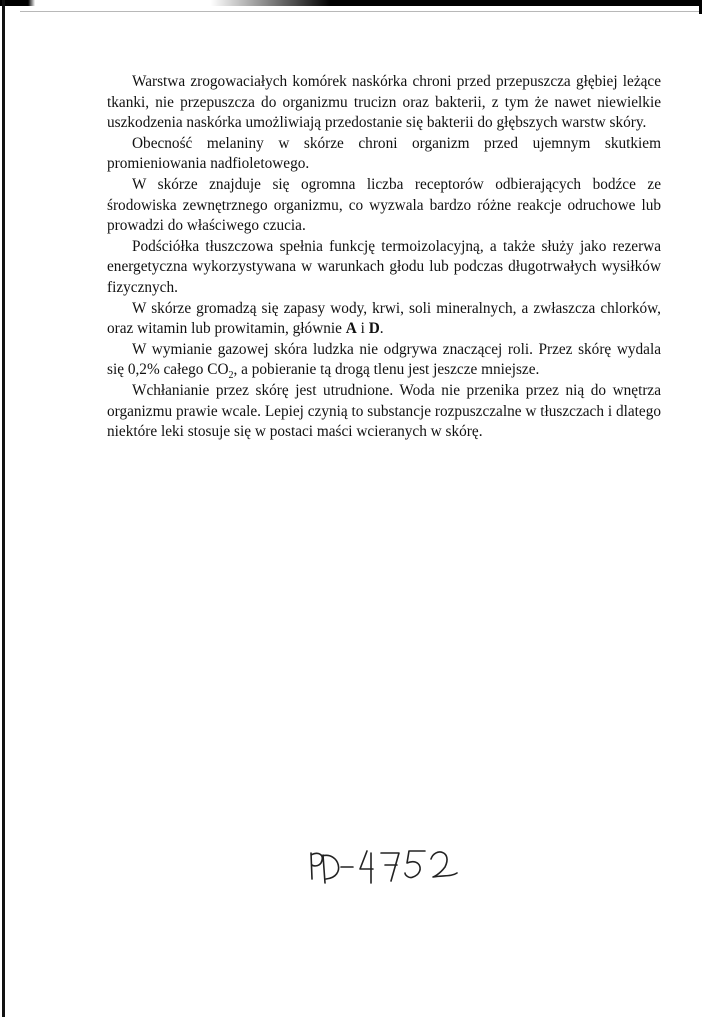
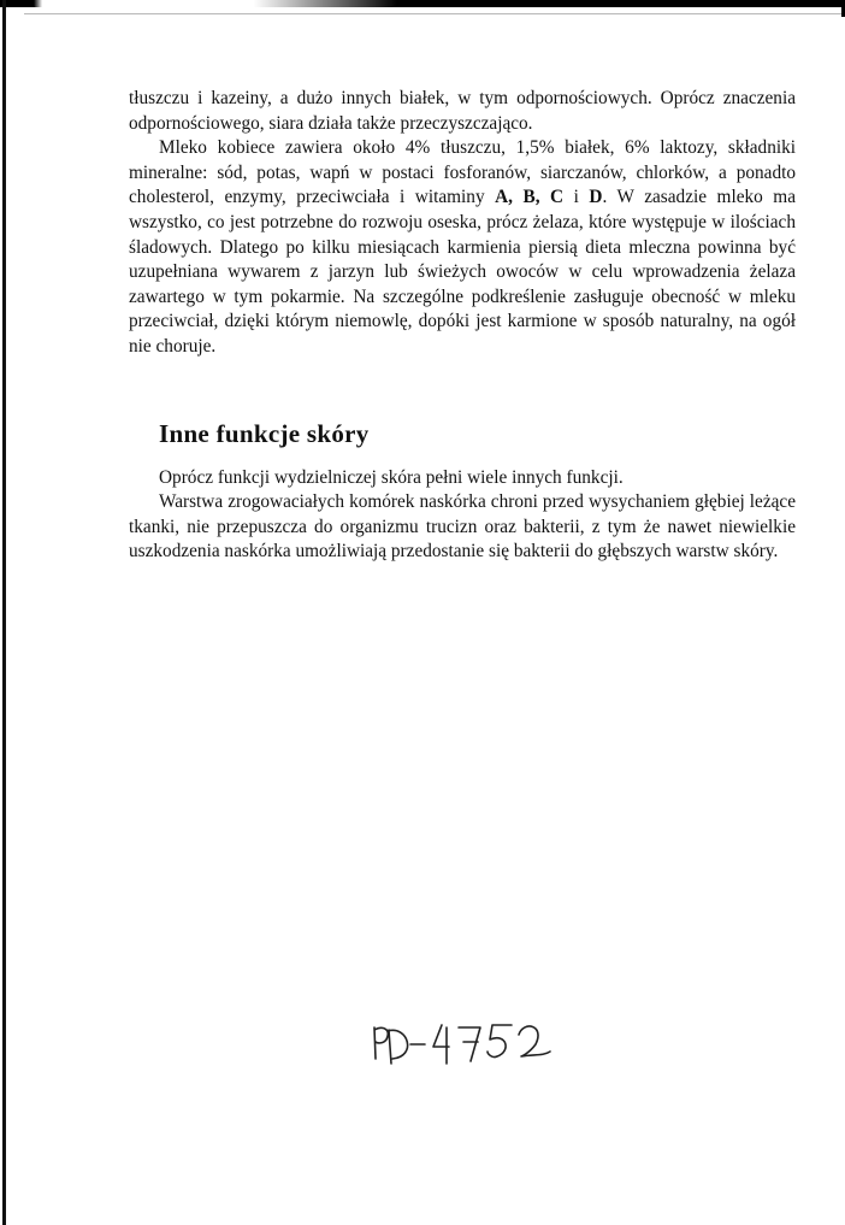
+ tłuszczu i kazeiny, a dużo innych białek, w tym odpornościowych. Oprócz znaczenia odpornościowego, siara działa także przeczyszczająco.
+ Mleko kobiece zawiera około 4% tłuszczu, 1,5% białek, 6% laktozy, składniki mineralne: sód, potas, wapń w postaci fosforanów, siarczanów, chlorków, a ponadto cholesterol, enzymy, przeciwciała i witaminy A, B, C i D. W zasadzie mleko ma wszystko, co jest potrzebne do rozwoju oseska, prócz żelaza, które występuje w ilościach śladowych. Dlatego po kilku miesiącach karmienia piersią dieta mleczna powinna być uzupełniana wywarem z jarzyn lub świeżych owoców w celu wprowadzenia żelaza zawartego w tym pokarmie. Na szczególne podkreślenie zasługuje obecność w mleku przeciwciał, dzięki którym niemowlę, dopóki jest karmione w sposób naturalny, na ogół nie choruje.
+ Inne funkcje skóry
+ Oprócz funkcji wydzielniczej skóra pełni wiele innych funkcji.
- Warstwa zrogowaciałych komórek naskórka chroni przed przepuszcza głębiej leżące tkanki, nie przepuszcza do organizmu trucizn oraz bakterii, z tym że nawet niewielkie uszkodzenia naskórka umożliwiają przedostanie się bakterii do głębszych warstw skóry.
+ Warstwa zrogowaciałych komórek naskórka chroni przed wysychaniem głębiej leżące tkanki, nie przepuszcza do organizmu trucizn oraz bakterii, z tym że nawet niewielkie uszkodzenia naskórka umożliwiają przedostanie się bakterii do głębszych warstw skóry.
- Obecność melaniny w skórze chroni organizm przed ujemnym skutkiem promieniowania nadfioletowego.
- W skórze znajduje się ogromna liczba receptorów odbierających bodźce ze środowiska zewnętrznego organizmu, co wyzwala bardzo różne reakcje odruchowe lub prowadzi do właściwego czucia.
- Podściółka tłuszczowa spełnia funkcję termoizolacyjną, a także służy jako rezerwa energetyczna wykorzystywana w warunkach głodu lub podczas długotrwałych wysiłków fizycznych.
- W skórze gromadzą się zapasy wody, krwi, soli mineralnych, a zwłaszcza chlorków, oraz witamin lub prowitamin, głównie A i D.
- W wymianie gazowej skóra ludzka nie odgrywa znaczącej roli. Przez skórę wydala się 0,2% całego CO2, a pobieranie tą drogą tlenu jest jeszcze mniejsze.
- Wchłanianie przez skórę jest utrudnione. Woda nie przenika przez nią do wnętrza organizmu prawie wcale. Lepiej czynią to substancje rozpuszczalne w tłuszczach i dlatego niektóre leki stosuje się w postaci maści wcieranych w skórę.
